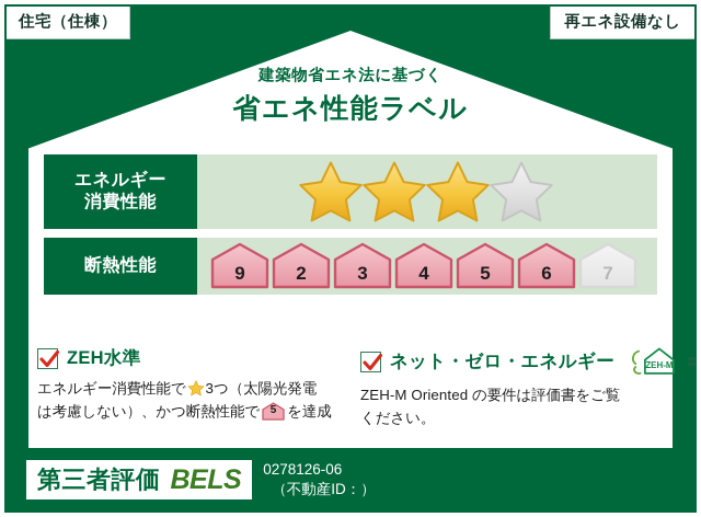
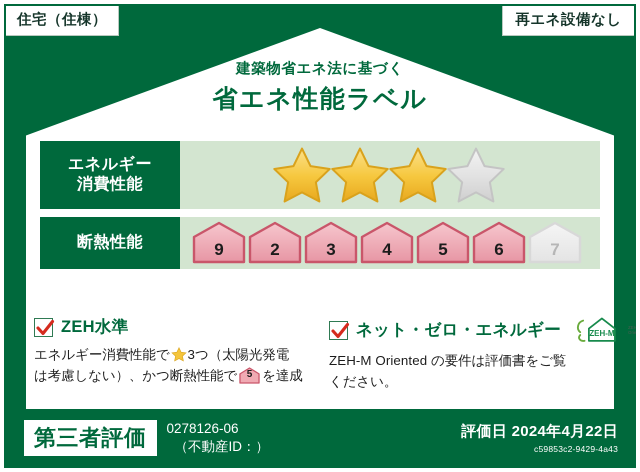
  住宅（住棟）
  再エネ設備なし
  建築物省エネ法に基づく
  省エネ性能ラベル
  エネルギー
  消費性能
  断熱性能
  9
  2
  3
  4
  5
  6
  7
  ZEH水準
  エネルギー消費性能で 3つ（太陽光発電
  は考慮しない）、かつ断熱性能で
  5
  を達成
  ネット・ゼロ・エネルギー
  ZEH-M
  ZEH-M Oriented の要件は評価書をご覧
  ください。
  第三者評価
- BELS
  0278126-06
  （不動産ID：）
+ 評価日 2024年4月22日
+ c59853c2-9429-4a43
